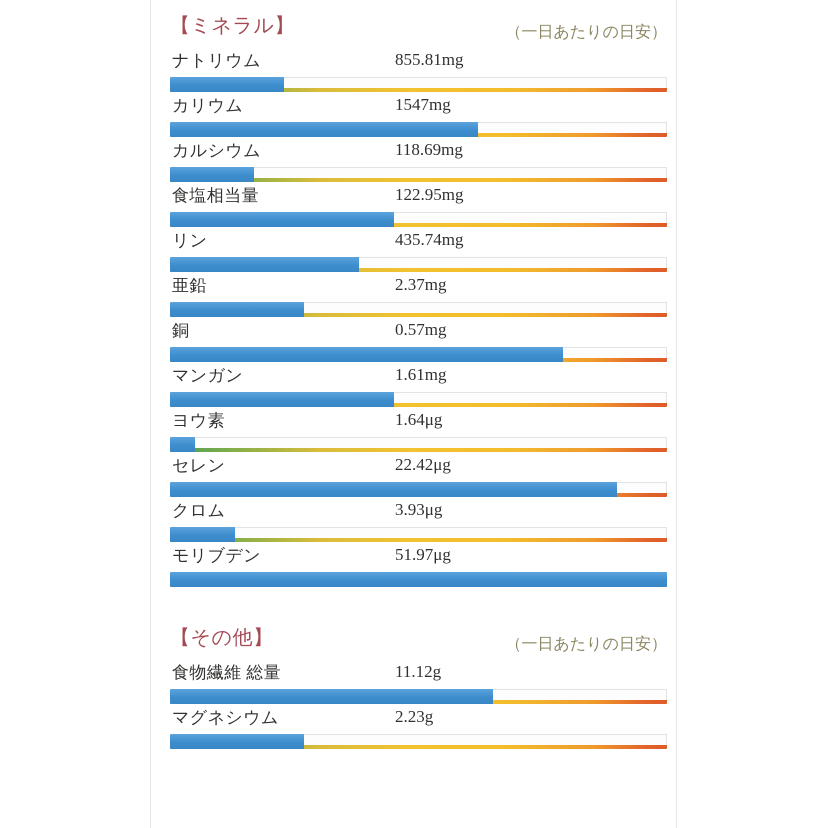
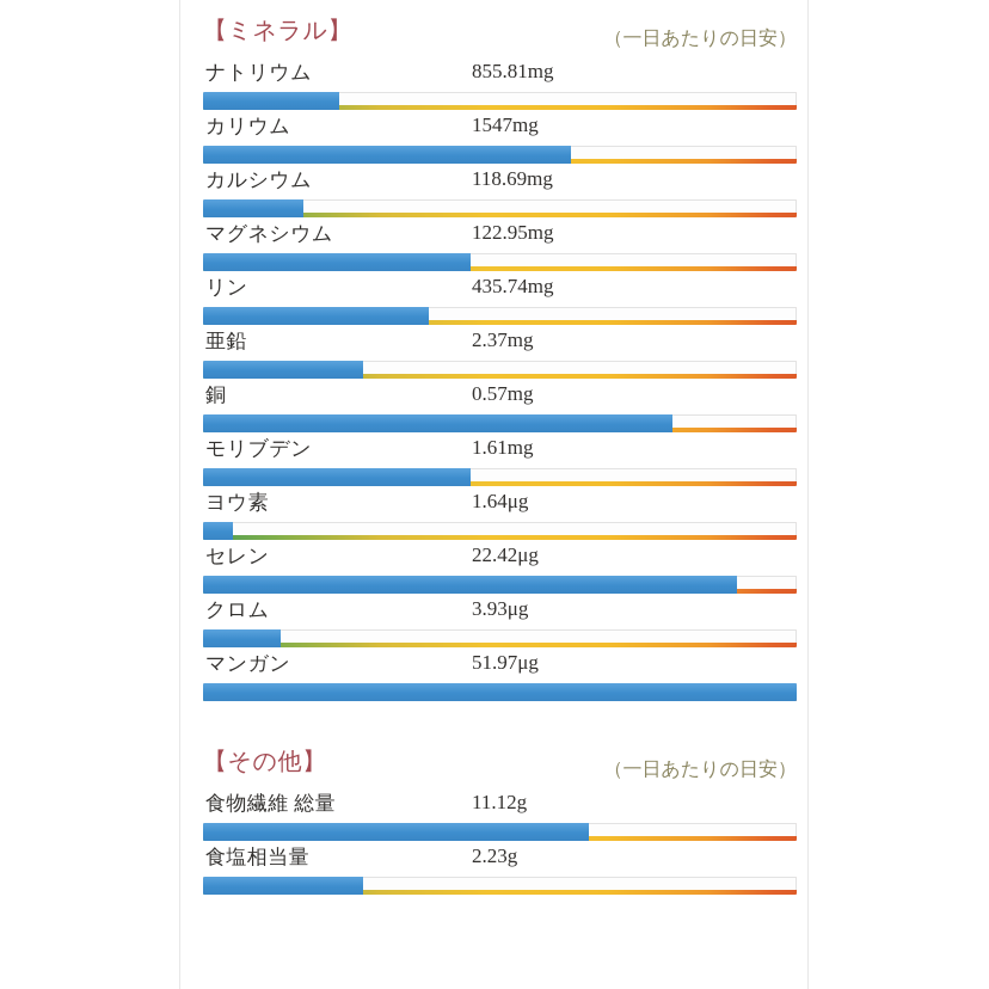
  【ミネラル】
  （一日あたりの日安）
  ナトリウム
  855.81mg
  カリウム
  1547mg
  カルシウム
  118.69mg
- 食塩相当量
+ マグネシウム
  122.95mg
  リン
  435.74mg
  亜鉛
  2.37mg
  銅
  0.57mg
- マンガン
+ モリブデン
  1.61mg
  ヨウ素
  1.64μg
  セレン
  22.42μg
  クロム
  3.93μg
- モリブデン
+ マンガン
  51.97μg
  【その他】
  （一日あたりの日安）
  食物繊維 総量
  11.12g
- マグネシウム
+ 食塩相当量
  2.23g
